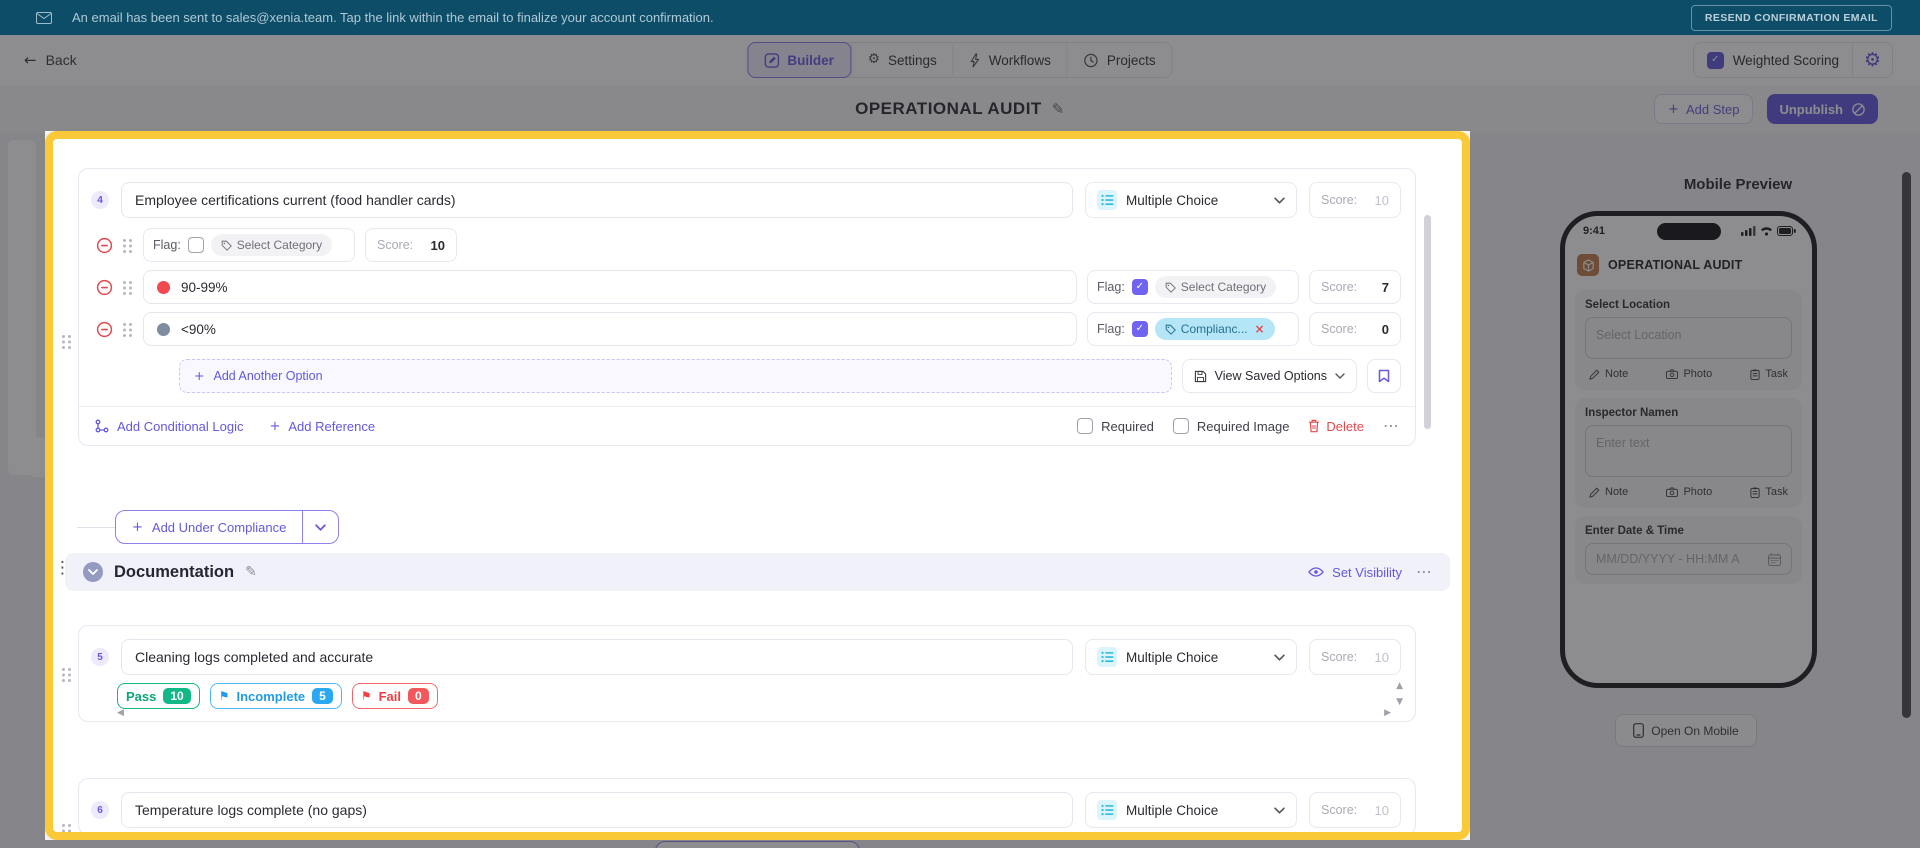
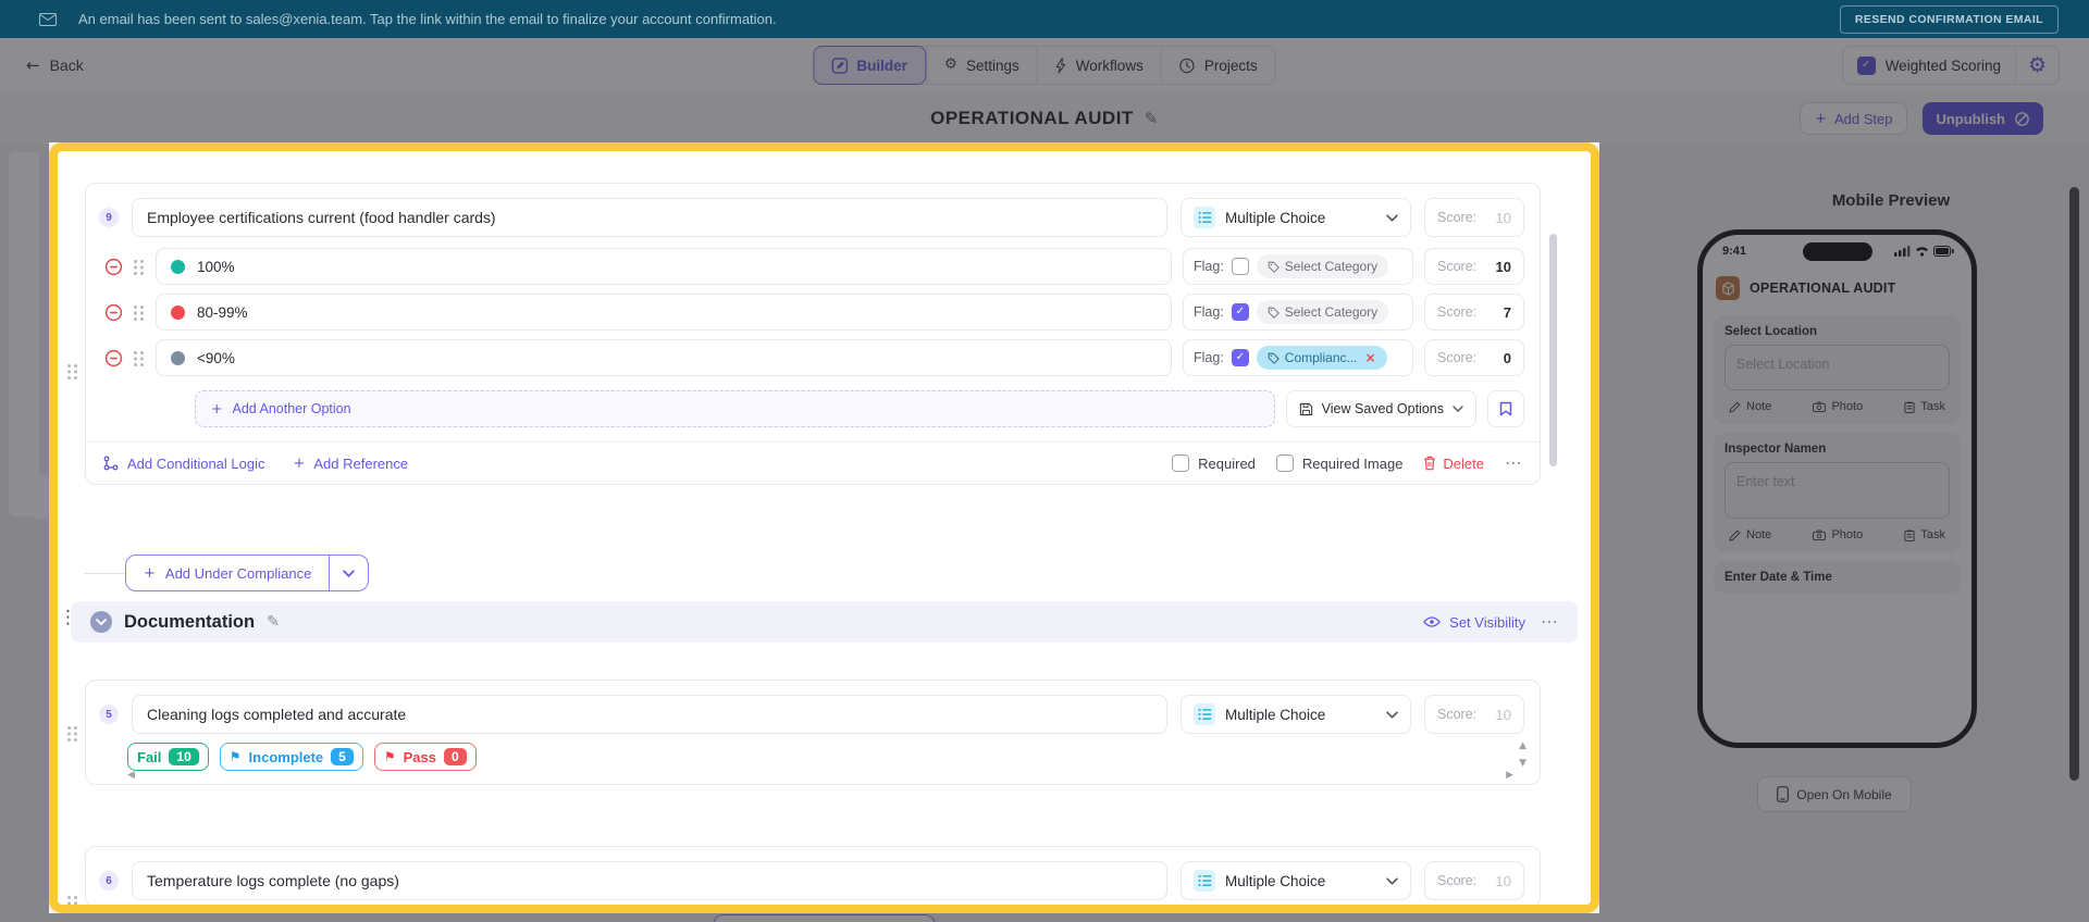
  An email has been sent to sales@xenia.team. Tap the link within the email to finalize your account confirmation.
  RESEND CONFIRMATION EMAIL
  ←
  Back
  Builder
  ⚙
  Settings
  Workflows
  Projects
  ✓
  Weighted Scoring
  ⚙
  OPERATIONAL AUDIT
  ✎
  +
  Add Step
  Unpublish
  Mobile Preview
  9:41
  OPERATIONAL AUDIT
  Select Location
  Select Location
  Note
  Photo
  Task
  Inspector Namen
  Enter text
  Note
  Photo
  Task
  Enter Date & Time
- MM/DD/YYYY - HH:MM A
  Open On Mobile
- 4
+ 9
  Employee certifications current (food handler cards)
  Multiple Choice
  Score:
  10
+ 100%
  Flag:
  Select Category
  Score:
  10
- 90-99%
+ 80-99%
  Flag:
  ✓
  Select Category
  Score:
  7
  <90%
  Flag:
  ✓
  Complianc...
  ×
  Score:
  0
  +
  Add Another Option
  View Saved Options
  Add Conditional Logic
  +
  Add Reference
  Required
  Required Image
  Delete
  ⋯
  +
  Add Under Compliance
  ⋮
  Documentation
  ✎
  Set Visibility
  ⋯
  5
  Cleaning logs completed and accurate
  Multiple Choice
  Score:
  10
- Pass
+ Fail
  10
  ⚑
  Incomplete
  5
  ⚑
- Fail
+ Pass
  0
  ◀
  ▲
  ▼
  ▶
  6
  Temperature logs complete (no gaps)
  Multiple Choice
  Score:
  10
